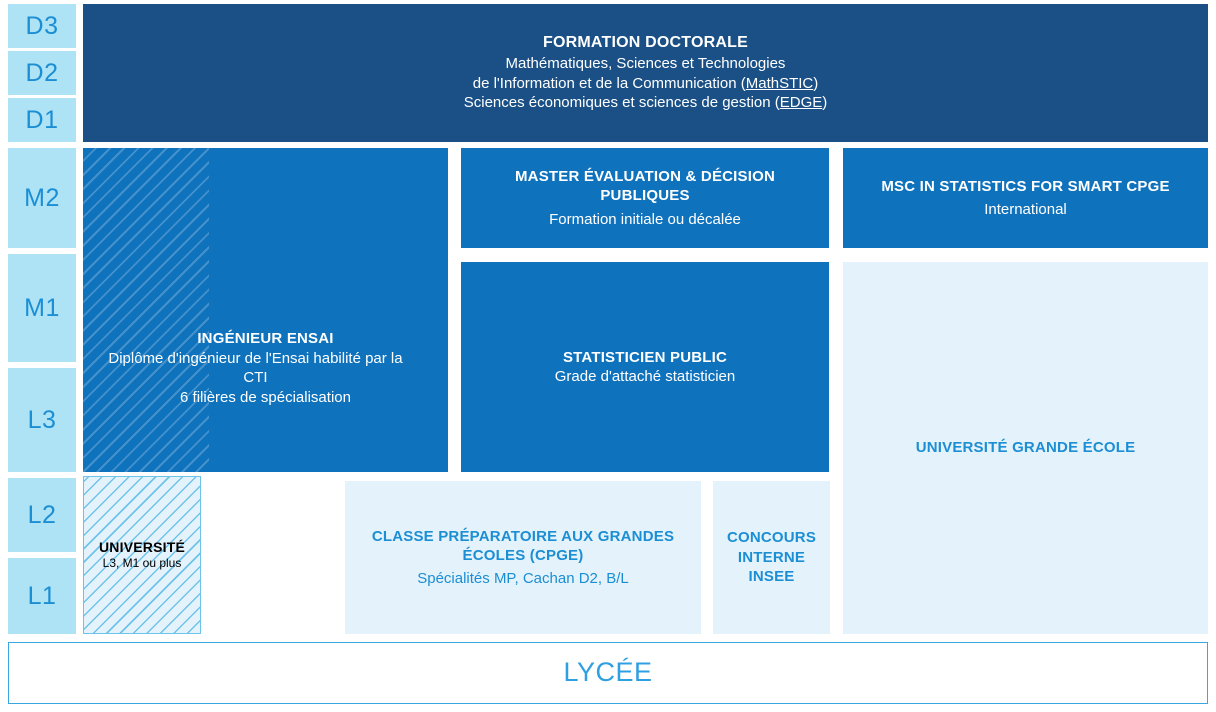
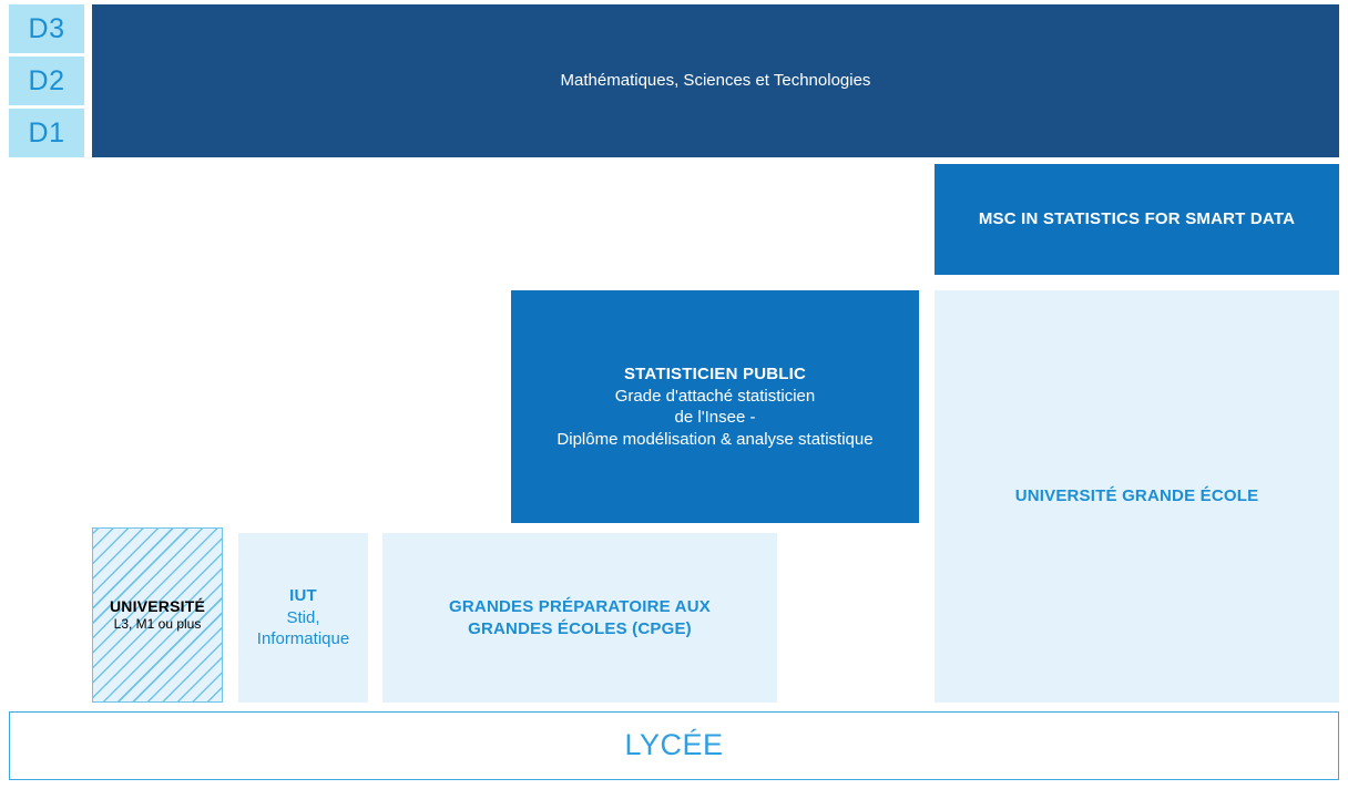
  D3
  D2
  D1
- M2
- M1
- L3
- L2
- L1
- FORMATION DOCTORALE
  Mathématiques, Sciences et Technologies
- de l'Information et de la Communication (MathSTIC)
- Sciences économiques et sciences de gestion (EDGE)
- INGÉNIEUR ENSAI
- Diplôme d'ingénieur de l'Ensai habilité par la CTI
- 6 filières de spécialisation
- MASTER ÉVALUATION & DÉCISION PUBLIQUES
- Formation initiale ou décalée
- MSC IN STATISTICS FOR SMART CPGE
+ MSC IN STATISTICS FOR SMART DATA
- International
  STATISTICIEN PUBLIC
  Grade d'attaché statisticien
+ de l'Insee -
+ Diplôme modélisation & analyse statistique
  UNIVERSITÉ GRANDE ÉCOLE
  UNIVERSITÉ
  L3, M1 ou plus
+ IUT
+ Stid,
+ Informatique
- CLASSE PRÉPARATOIRE AUX GRANDES ÉCOLES (CPGE)
+ GRANDES PRÉPARATOIRE AUX GRANDES ÉCOLES (CPGE)
- Spécialités MP, Cachan D2, B/L
- CONCOURS INTERNE INSEE
  LYCÉE
